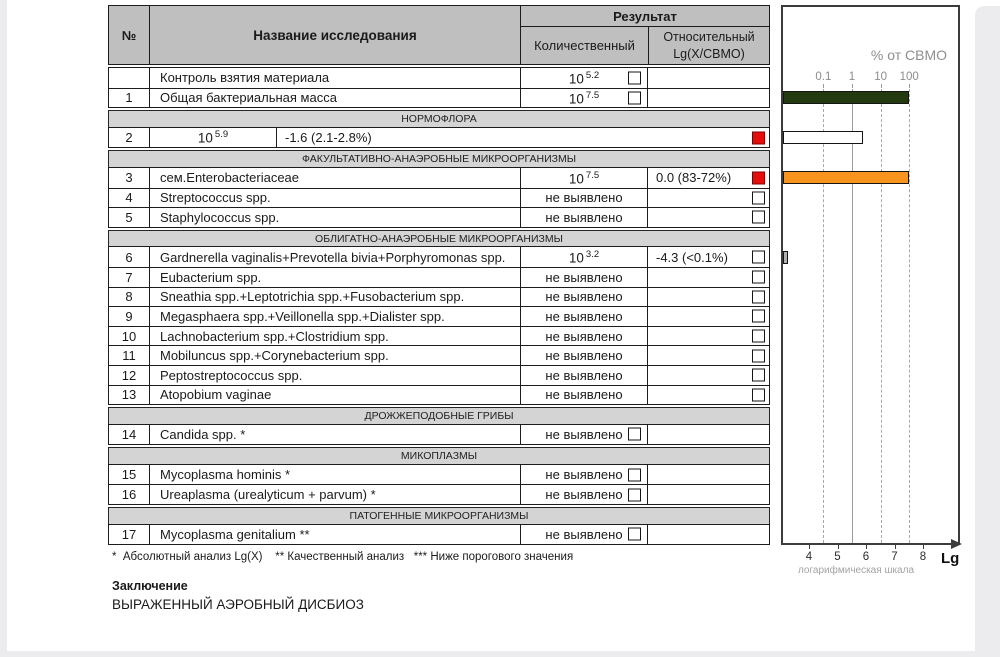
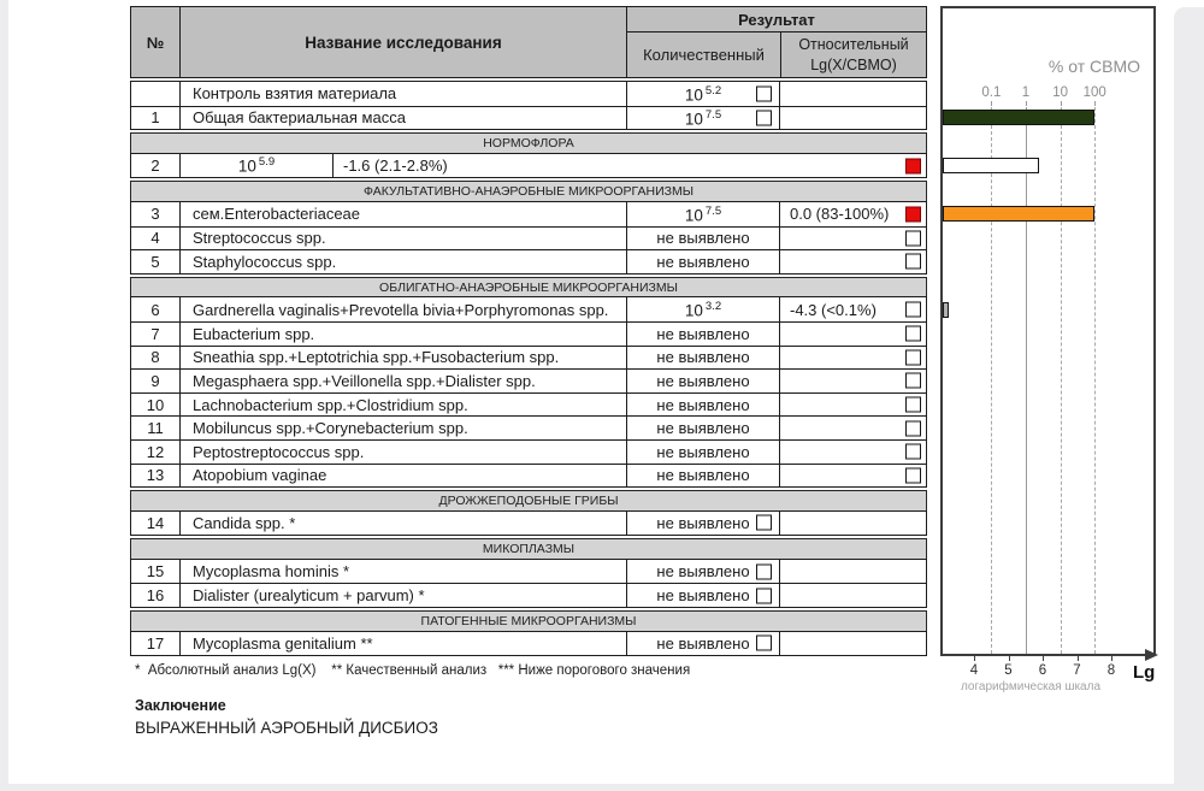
  №
  Название исследования
  Результат
  Количественный
  Относительный
  Lg(X/СВМО)
  Контроль взятия материала
  10 5.2
  1
  Общая бактериальная масса
  10 7.5
  НОРМОФЛОРА
  2
  10 5.9
  -1.6 (2.1-2.8%)
  ФАКУЛЬТАТИВНО-АНАЭРОБНЫЕ МИКРООРГАНИЗМЫ
  3
  сем.Enterobacteriaceae
  10 7.5
- 0.0 (83-72%)
+ 0.0 (83-100%)
  4
  Streptococcus spp.
  не выявлено
  5
  Staphylococcus spp.
  не выявлено
  ОБЛИГАТНО-АНАЭРОБНЫЕ МИКРООРГАНИЗМЫ
  6
  Gardnerella vaginalis+Prevotella bivia+Porphyromonas spp.
  10 3.2
  -4.3 (<0.1%)
  7
  Eubacterium spp.
  не выявлено
  8
  Sneathia spp.+Leptotrichia spp.+Fusobacterium spp.
  не выявлено
  9
  Megasphaera spp.+Veillonella spp.+Dialister spp.
  не выявлено
  10
  Lachnobacterium spp.+Clostridium spp.
  не выявлено
  11
  Mobiluncus spp.+Corynebacterium spp.
  не выявлено
  12
  Peptostreptococcus spp.
  не выявлено
  13
  Atopobium vaginae
  не выявлено
  ДРОЖЖЕПОДОБНЫЕ ГРИБЫ
  14
  Candida spp. *
  не выявлено
  МИКОПЛАЗМЫ
  15
  Mycoplasma hominis *
  не выявлено
  16
- Ureaplasma (urealyticum + parvum) *
+ Dialister (urealyticum + parvum) *
  не выявлено
  ПАТОГЕННЫЕ МИКРООРГАНИЗМЫ
  17
  Mycoplasma genitalium **
  не выявлено
  % от СВМО
  Lg
  логарифмическая шкала
  0.1
  1
  10
  100
  4
  5
  6
  7
  8
  * Абсолютный анализ Lg(X) ** Качественный анализ *** Ниже порогового значения
  Заключение
  ВЫРАЖЕННЫЙ АЭРОБНЫЙ ДИСБИОЗ
